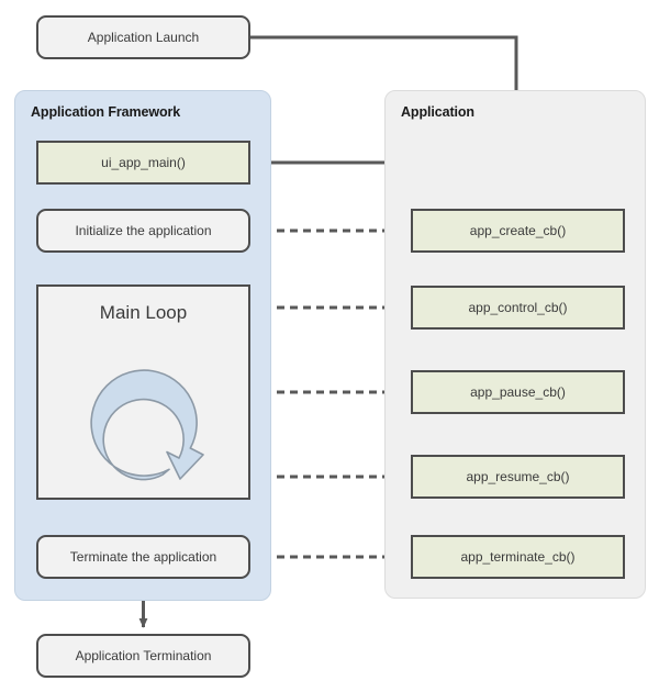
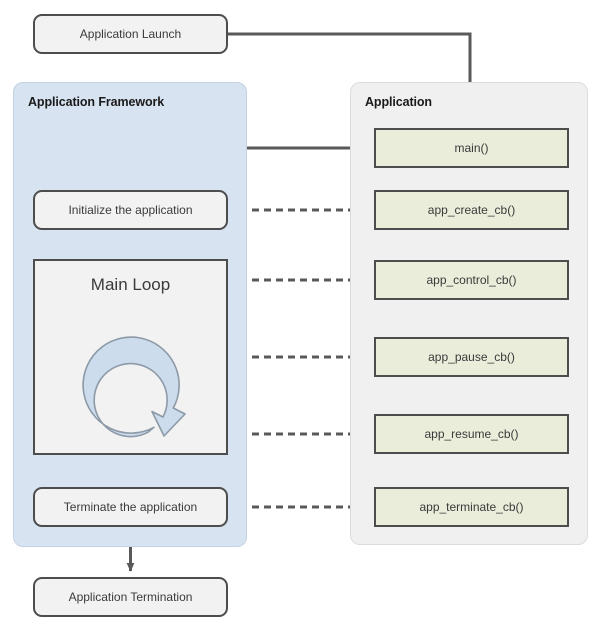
  Application Framework
  Application
  Application Launch
- ui_app_main()
  Initialize the application
  Main Loop
  Terminate the application
  Application Termination
+ main()
  app_create_cb()
  app_control_cb()
  app_pause_cb()
  app_resume_cb()
  app_terminate_cb()
